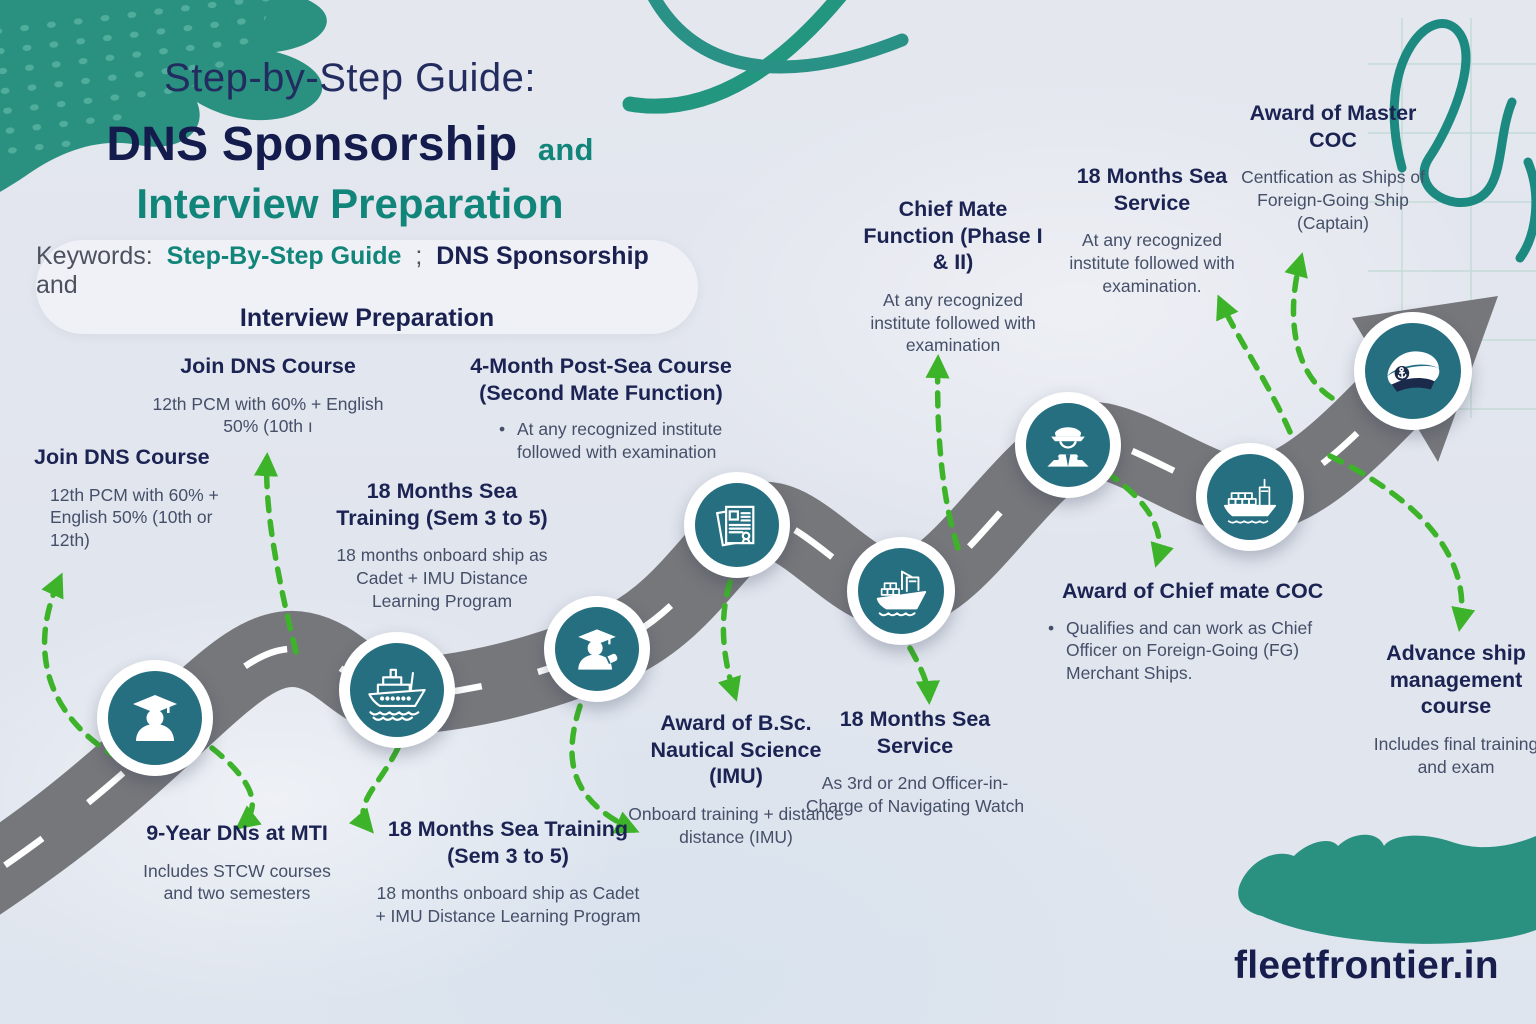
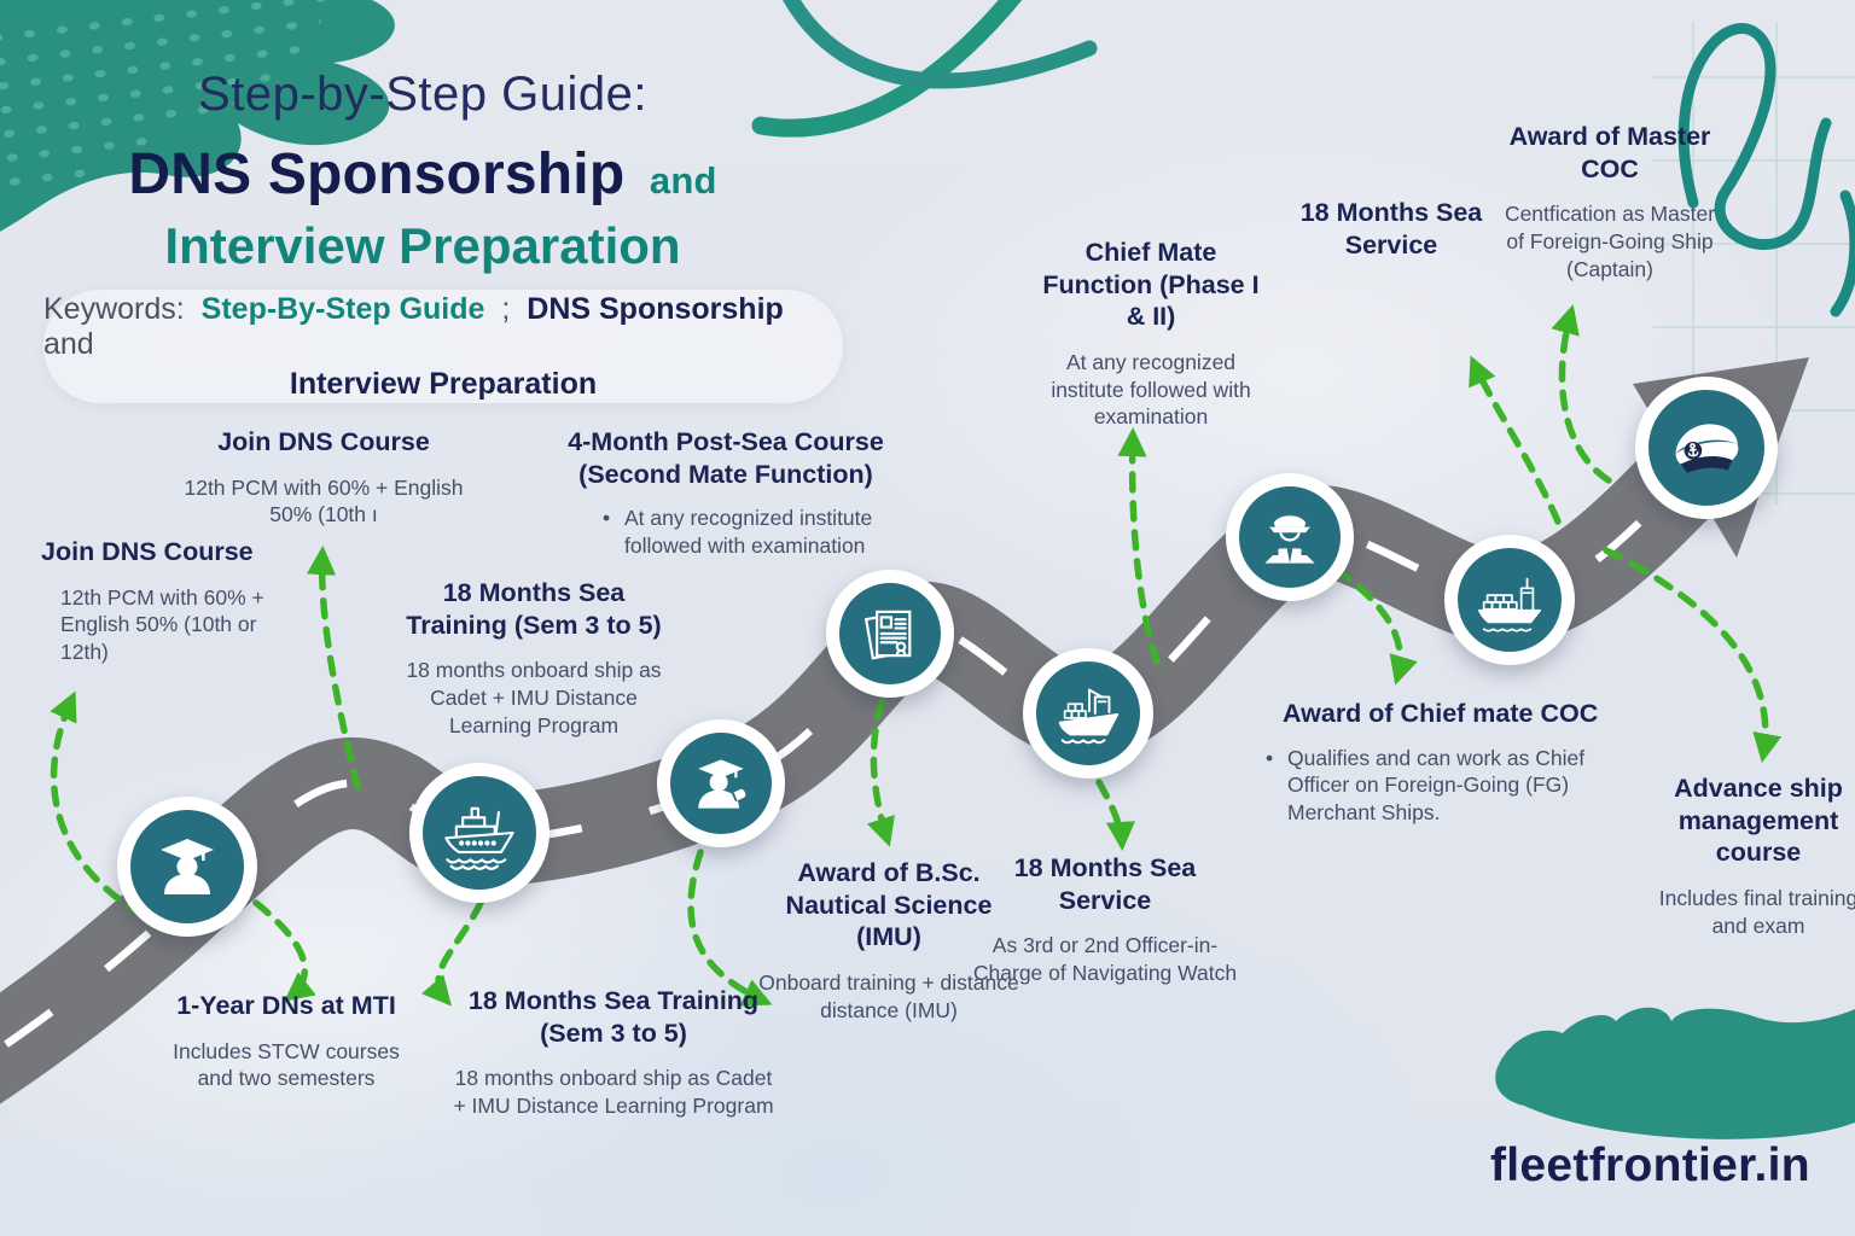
  Step-by-Step Guide:
  DNS Sponsorship and
  Interview Preparation
  Keywords: Step-By-Step Guide ; DNS Sponsorship and
  Interview Preparation
  Join DNS Course
  12th PCM with 60% + English 50% (10th or 12th)
  Join DNS Course
  12th PCM with 60% + English 50% (10th ı
  4-Month Post-Sea Course (Second Mate Function)
  At any recognized institute followed with examination
  18 Months Sea Training (Sem 3 to 5)
  18 months onboard ship as Cadet + IMU Distance Learning Program
  Chief Mate Function (Phase I & II)
  At any recognized institute followed with examination
  18 Months Sea Service
- At any recognized institute followed with examination.
  Award of Master COC
- Centfication as Ships of Foreign-Going Ship (Captain)
+ Centfication as Master of Foreign-Going Ship (Captain)
- 9-Year DNs at MTI
+ 1-Year DNs at MTI
  Includes STCW courses and two semesters
  18 Months Sea Training (Sem 3 to 5)
  18 months onboard ship as Cadet + IMU Distance Learning Program
  Award of B.Sc. Nautical Science (IMU)
  Onboard training + distance distance (IMU)
  18 Months Sea Service
  As 3rd or 2nd Officer-in-Charge of Navigating Watch
  Award of Chief mate COC
  Qualifies and can work as Chief Officer on Foreign-Going (FG) Merchant Ships.
  Advance ship management course
  Includes final training and exam
  fleetfrontier.in
